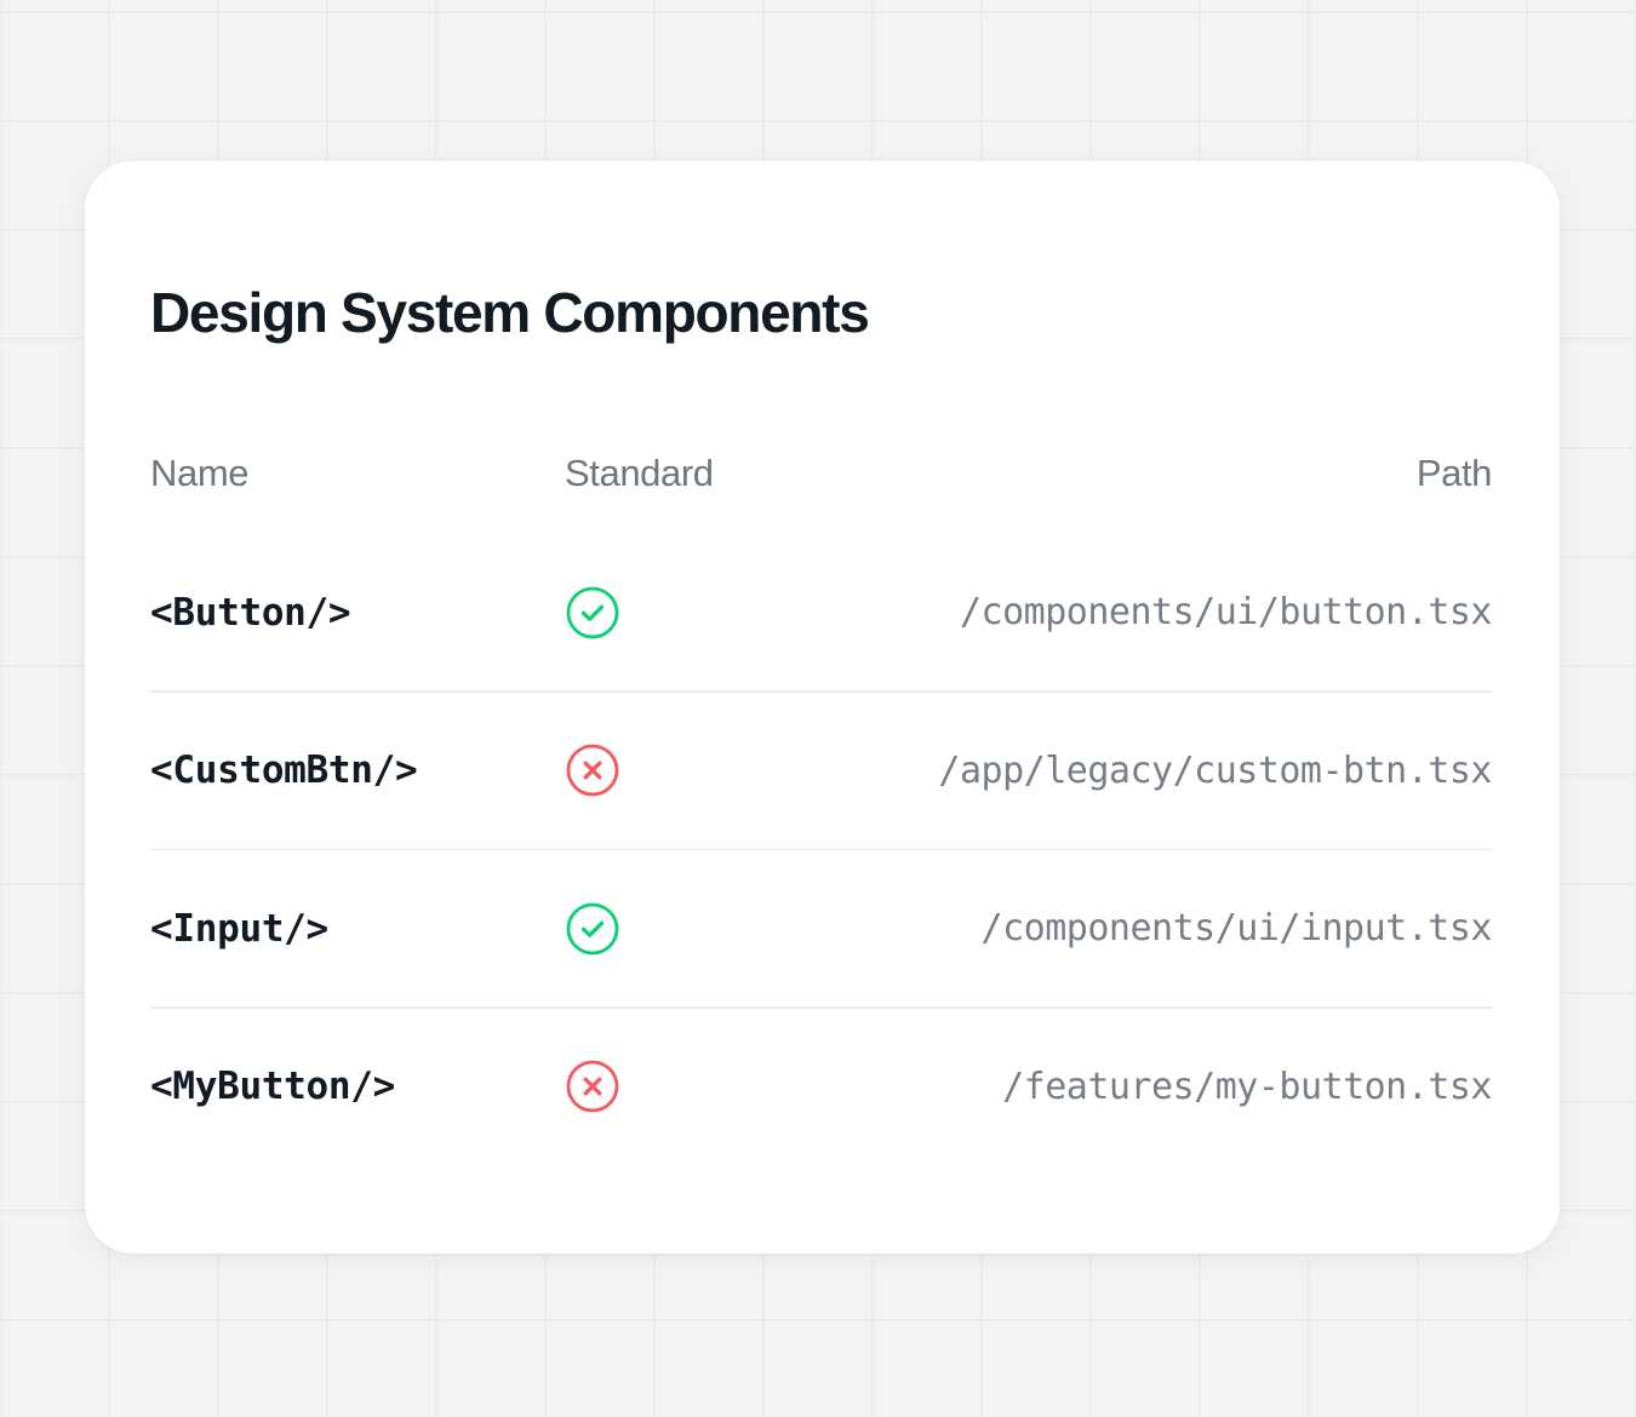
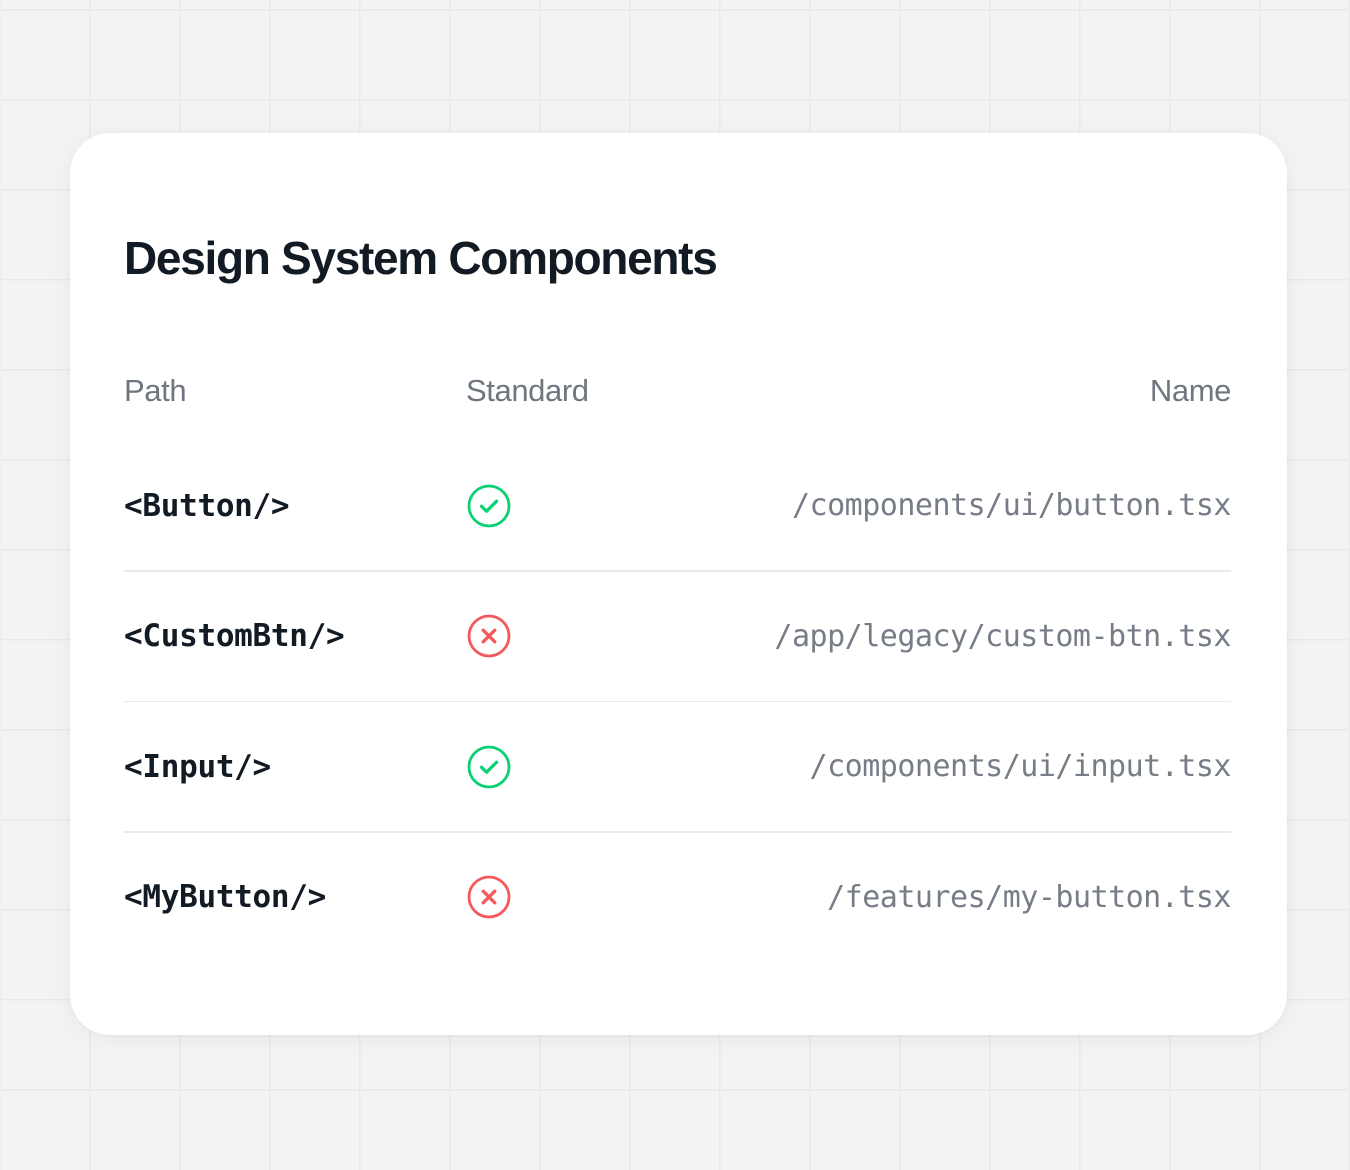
  Design System Components
- Name
+ Path
  Standard
- Path
+ Name
  <Button/>
  /components/ui/button.tsx
  <CustomBtn/>
  /app/legacy/custom-btn.tsx
  <Input/>
  /components/ui/input.tsx
  <MyButton/>
  /features/my-button.tsx
